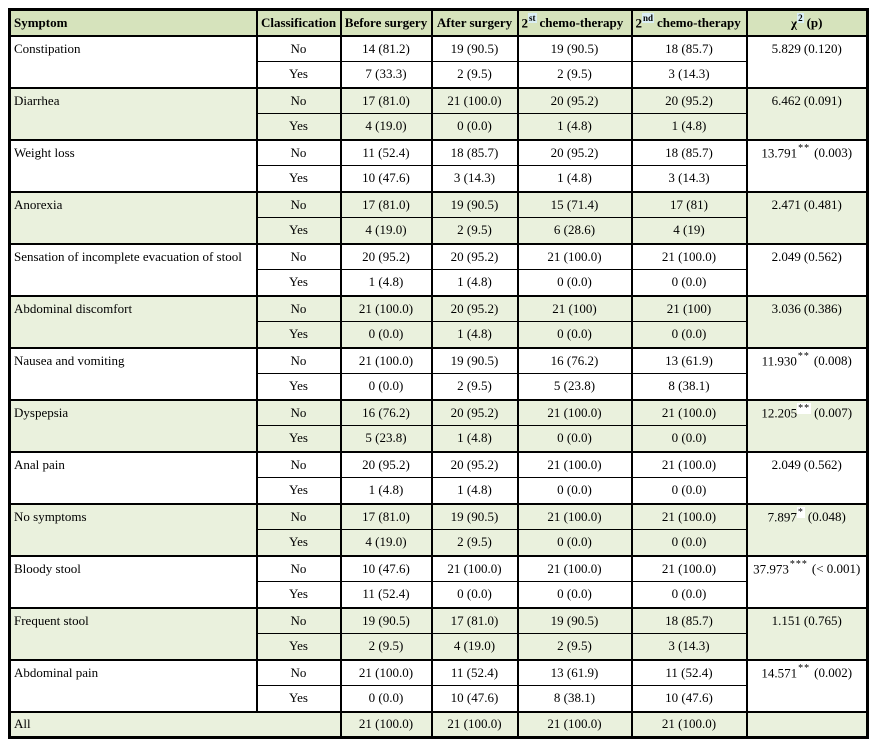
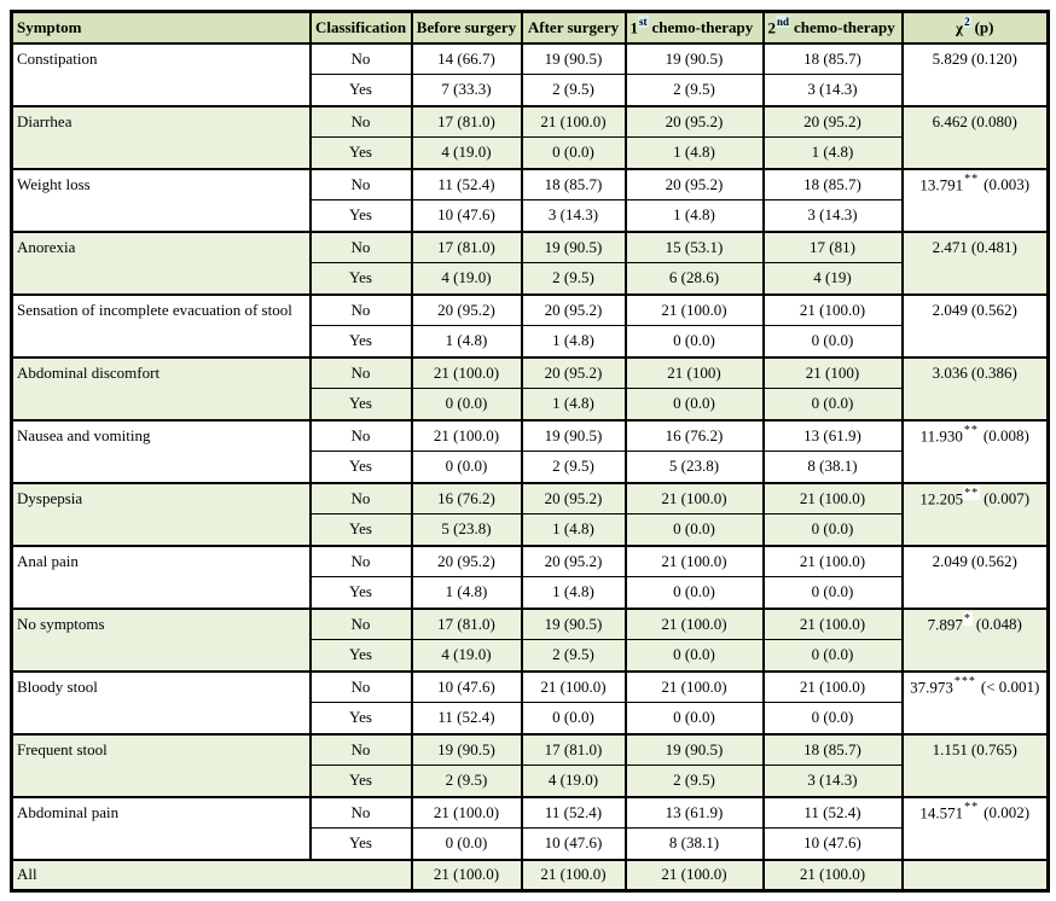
- Symptom	Classification	Before surgery	After surgery	2st chemo-therapy	2nd chemo-therapy	χ2 (p)
+ Symptom	Classification	Before surgery	After surgery	1st chemo-therapy	2nd chemo-therapy	χ2 (p)
- Constipation	No	14 (81.2)	19 (90.5)	19 (90.5)	18 (85.7)	5.829 (0.120)
+ Constipation	No	14 (66.7)	19 (90.5)	19 (90.5)	18 (85.7)	5.829 (0.120)
  Yes	7 (33.3)	2 (9.5)	2 (9.5)	3 (14.3)
- Diarrhea	No	17 (81.0)	21 (100.0)	20 (95.2)	20 (95.2)	6.462 (0.091)
+ Diarrhea	No	17 (81.0)	21 (100.0)	20 (95.2)	20 (95.2)	6.462 (0.080)
  Yes	4 (19.0)	0 (0.0)	1 (4.8)	1 (4.8)
  Weight loss	No	11 (52.4)	18 (85.7)	20 (95.2)	18 (85.7)	13.791** (0.003)
  Yes	10 (47.6)	3 (14.3)	1 (4.8)	3 (14.3)
- Anorexia	No	17 (81.0)	19 (90.5)	15 (71.4)	17 (81)	2.471 (0.481)
+ Anorexia	No	17 (81.0)	19 (90.5)	15 (53.1)	17 (81)	2.471 (0.481)
  Yes	4 (19.0)	2 (9.5)	6 (28.6)	4 (19)
  Sensation of incomplete evacuation of stool	No	20 (95.2)	20 (95.2)	21 (100.0)	21 (100.0)	2.049 (0.562)
  Yes	1 (4.8)	1 (4.8)	0 (0.0)	0 (0.0)
  Abdominal discomfort	No	21 (100.0)	20 (95.2)	21 (100)	21 (100)	3.036 (0.386)
  Yes	0 (0.0)	1 (4.8)	0 (0.0)	0 (0.0)
  Nausea and vomiting	No	21 (100.0)	19 (90.5)	16 (76.2)	13 (61.9)	11.930** (0.008)
  Yes	0 (0.0)	2 (9.5)	5 (23.8)	8 (38.1)
  Dyspepsia	No	16 (76.2)	20 (95.2)	21 (100.0)	21 (100.0)	12.205** (0.007)
  Yes	5 (23.8)	1 (4.8)	0 (0.0)	0 (0.0)
  Anal pain	No	20 (95.2)	20 (95.2)	21 (100.0)	21 (100.0)	2.049 (0.562)
  Yes	1 (4.8)	1 (4.8)	0 (0.0)	0 (0.0)
  No symptoms	No	17 (81.0)	19 (90.5)	21 (100.0)	21 (100.0)	7.897* (0.048)
  Yes	4 (19.0)	2 (9.5)	0 (0.0)	0 (0.0)
  Bloody stool	No	10 (47.6)	21 (100.0)	21 (100.0)	21 (100.0)	37.973*** (< 0.001)
  Yes	11 (52.4)	0 (0.0)	0 (0.0)	0 (0.0)
  Frequent stool	No	19 (90.5)	17 (81.0)	19 (90.5)	18 (85.7)	1.151 (0.765)
  Yes	2 (9.5)	4 (19.0)	2 (9.5)	3 (14.3)
  Abdominal pain	No	21 (100.0)	11 (52.4)	13 (61.9)	11 (52.4)	14.571** (0.002)
  Yes	0 (0.0)	10 (47.6)	8 (38.1)	10 (47.6)
  All	21 (100.0)	21 (100.0)	21 (100.0)	21 (100.0)
